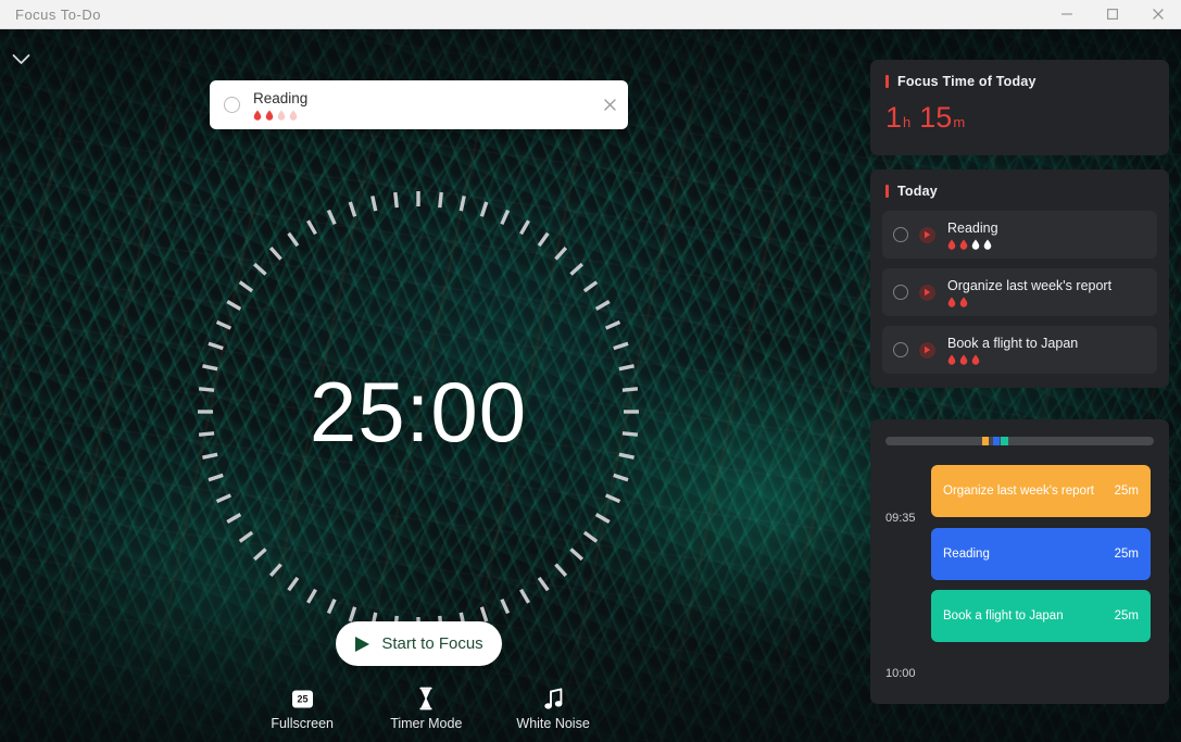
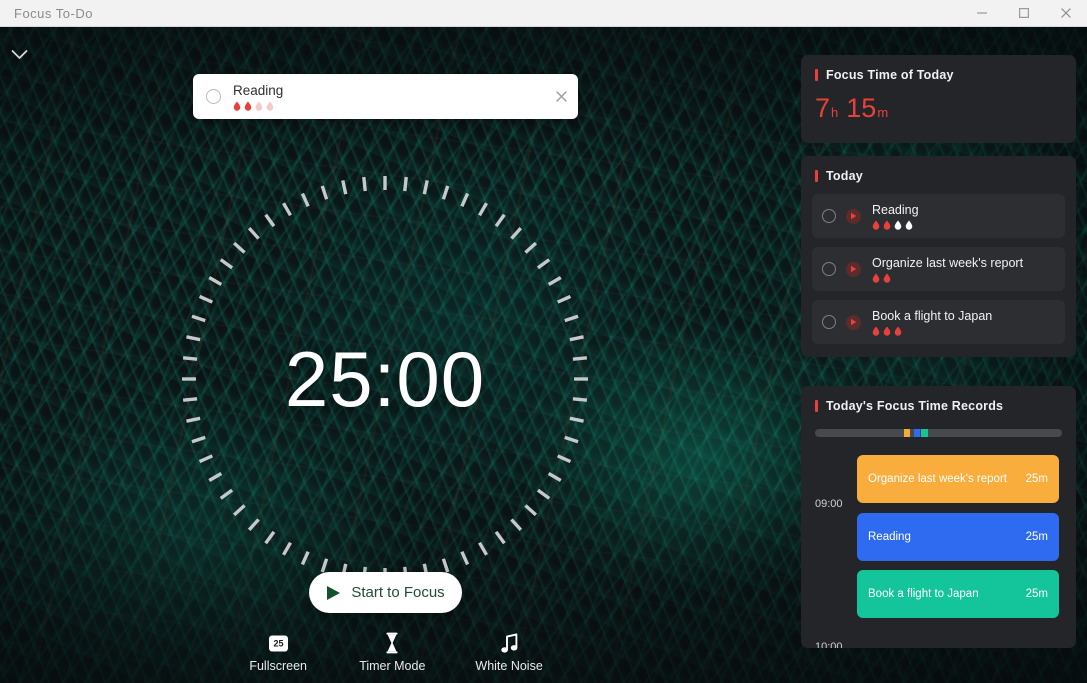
  Focus To-Do
  Reading
  25:00
  Start to Focus
  25
  Fullscreen
  Timer Mode
  White Noise
  Focus Time of Today
- 1
+ 7
  h
  15
  m
  Today
  Reading
  Organize last week's report
  Book a flight to Japan
+ Today's Focus Time Records
- 09:35
+ 09:00
  10:00
  Organize last week's report
  25m
  Reading
  25m
  Book a flight to Japan
  25m
